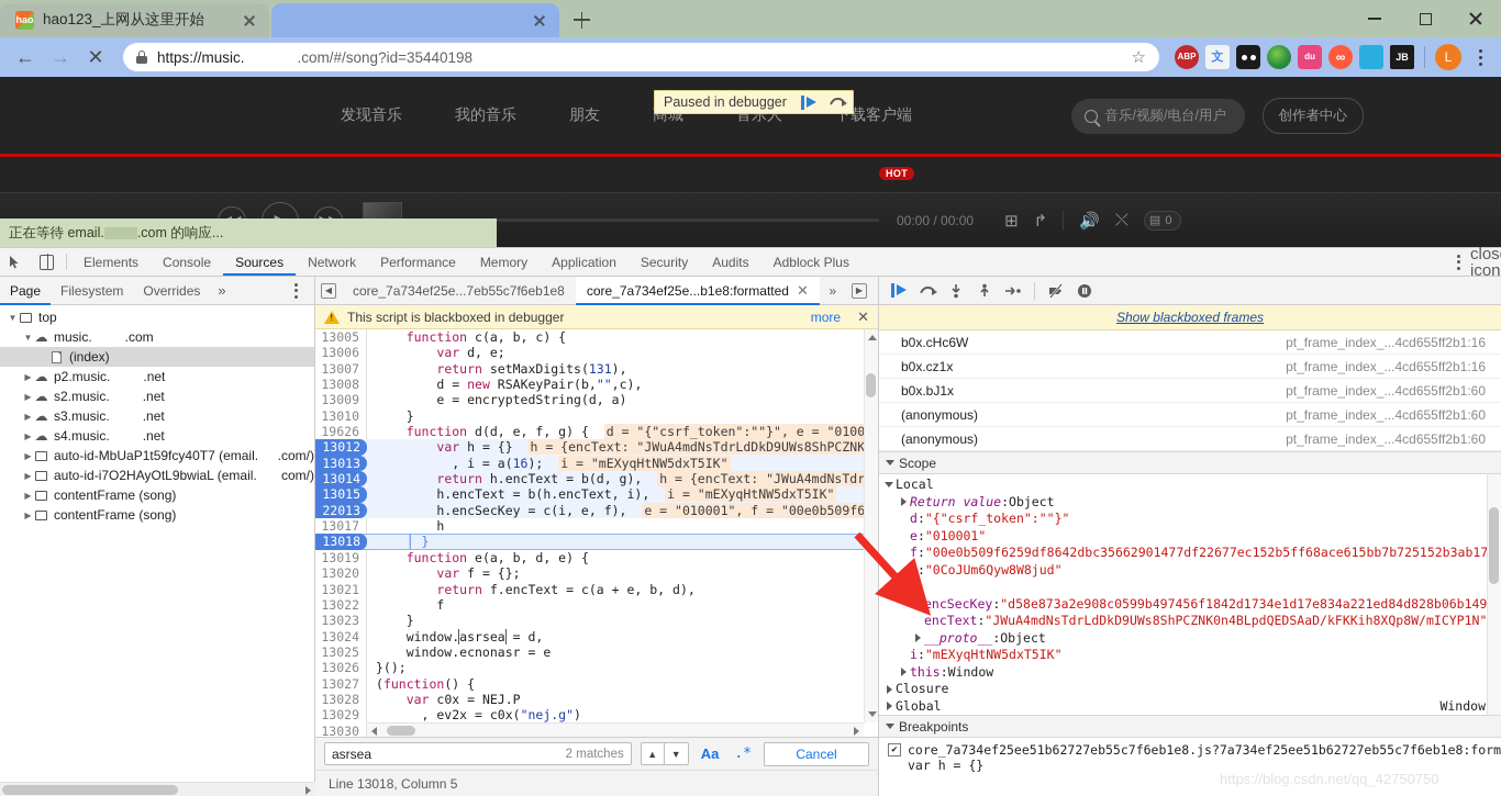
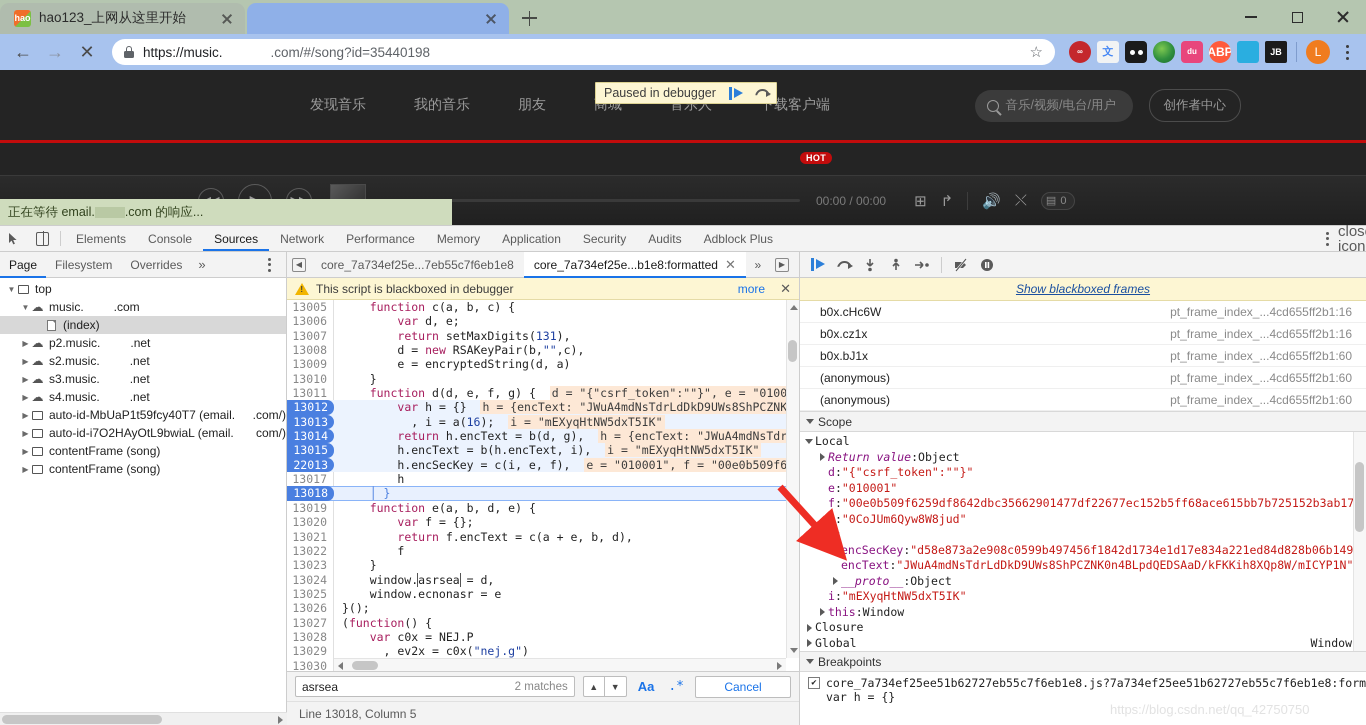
  hao
  hao123_上网从这里开始
  ←
  →
  ✕
  https://music. .com/#/song?id=35440198
  ☆
- ABP
+ ∞
  文
  du
- ∞
+ ABP
  JB
  L
  发现音乐
  我的音乐
  朋友
  载客户端
  HOT
  音乐/视频/电台/用户
  创作者中心
  Paused in debugger
  00:00 / 00:00
  ⊞
  ↱
  🔊
  ⤬
  ▤
  0
  正在等待 email.
  .com 的响应...
  Elements
  Console
  Sources
  Network
  Performance
  Memory
  Application
  Security
  Audits
  Adblock Plus
  closicon
  Page
  Filesystem
  Overrides
  »
  ▼
  top
  ▼
  ☁
  music.
  .com
  (index)
  ▶
  ☁
  p2.music.
  .net
  ▶
  ☁
  s2.music.
  .net
  ▶
  ☁
  s3.music.
  .net
  ▶
  ☁
  s4.music.
  .net
  ▶
  auto-id-MbUaP1t59fcy40T7 (email.
  .com/)
  ▶
  auto-id-i7O2HAyOtL9bwiaL (email.
  com/)
  ▶
  contentFrame (song)
  ▶
  contentFrame (song)
  ◀
  core_7a734ef25e...7eb55c7f6eb1e8
  core_7a734ef25e...b1e8:formatted
  ✕
  »
  ▶
  This script is blackboxed in debugger
  more
  ✕
  13005
  function c(a, b, c) {
  13006
  var d, e;
  13007
  return setMaxDigits(131),
  13008
  d = new RSAKeyPair(b,"",c),
  13009
  e = encryptedString(d, a)
  13010
  }
- 19626
+ 13011
  function d(d, e, f, g) { d = "{"csrf_token":""}", e = "0100
  13012
  var h = {} h = {encText: "JWuA4mdNsTdrLdDkD9UWs8ShPCZNK
  13013
  , i = a(16); i = "mEXyqHtNW5dxT5IK"
  13014
  return h.encText = b(d, g), h = {encText: "JWuA4mdNsTdr
  13015
  h.encText = b(h.encText, i), i = "mEXyqHtNW5dxT5IK"
  22013
  h.encSecKey = c(i, e, f), e = "010001", f = "00e0b509f6
  13017
  h
  13018
  │ }
  13019
  function e(a, b, d, e) {
  13020
  var f = {};
  13021
  return f.encText = c(a + e, b, d),
  13022
  f
  13023
  }
  13024
  window.asrsea = d,
  13025
  window.ecnonasr = e
  13026
  }();
  13027
  (function() {
  13028
  var c0x = NEJ.P
  13029
  , ev2x = c0x("nej.g")
  13030
  asrsea
  2 matches
  ▲
  ▼
  Aa
  .*
  Cancel
  Line 13018, Column 5
  Show blackboxed frames
  b0x.cHc6W
  pt_frame_index_...4cd655ff2b1:16
  b0x.cz1x
  pt_frame_index_...4cd655ff2b1:16
  b0x.bJ1x
  pt_frame_index_...4cd655ff2b1:60
  (anonymous)
  pt_frame_index_...4cd655ff2b1:60
  (anonymous)
  pt_frame_index_...4cd655ff2b1:60
  Scope
  Local
  Return value
  :
  Object
  d
  :
  "{"csrf_token":""}"
  e
  :
  "010001"
  f
  :
  "00e0b509f6259df8642dbc35662901477df22677ec152b5ff68ace615bb7b725152b3ab17
  g
  :
  "0CoJUm6Qyw8W8jud"
  :
  encSecKey
  :
  "d58e873a2e908c0599b497456f1842d1734e1d17e834a221ed84d828b06b149
  encText
  :
  "JWuA4mdNsTdrLdDkD9UWs8ShPCZNK0n4BLpdQEDSAaD/kFKKih8XQp8W/mICYP1N"
  __proto__
  :
  Object
  i
  :
  "mEXyqHtNW5dxT5IK"
  this
  :
  Window
  Closure
  Global
  Window
  Breakpoints
  ✔
  core_7a734ef25ee51b62727eb55c7f6eb1e8.js?7a734ef25ee51b62727eb55c7f6eb1e8:form
  var h = {}
  https://blog.csdn.net/qq_42750750
